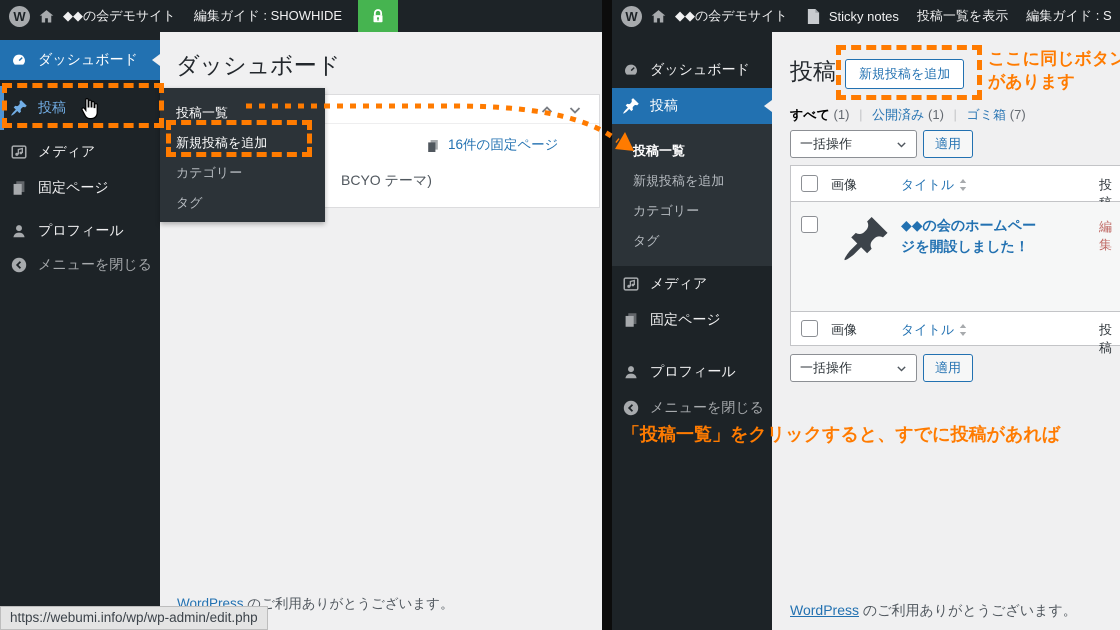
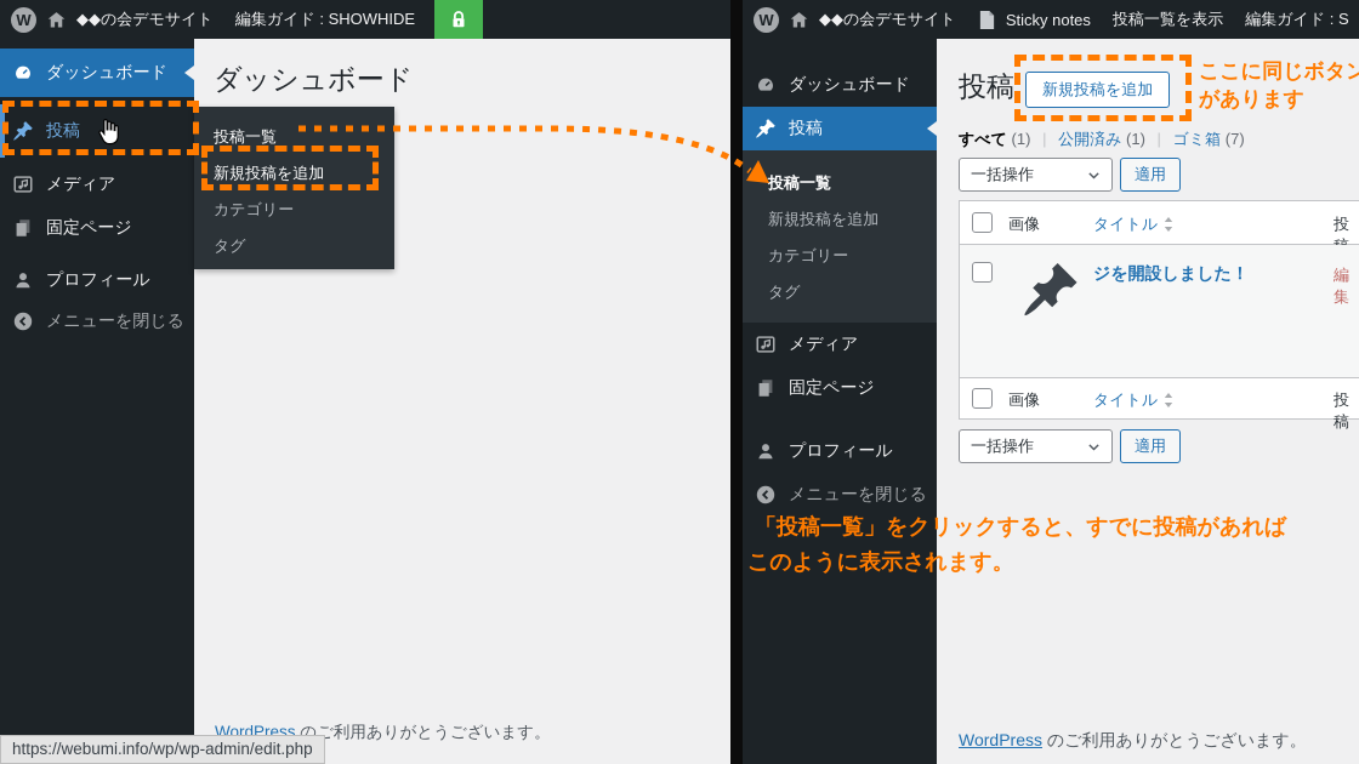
  W
  ◆◆の会デモサイト
  編集ガイド : SHOWHIDE
  ダッシュボード
  投稿
  メディア
  固定ページ
  プロフィール
  メニューを閉じる
  ダッシュボード
- 16件の固定ページ
- BCYO テーマ)
  WordPress のご利用ありがとうございます。
  投稿一覧
  新規投稿を追加
  カテゴリー
  タグ
  W
  ◆◆の会デモサイト
  Sticky notes
  投稿一覧を表示
  編集ガイド : S
  ダッシュボード
  投稿
  投稿一覧
  新規投稿を追加
  カテゴリー
  タグ
  メディア
  固定ページ
  プロフィール
  メニューを閉じる
  投稿
  新規投稿を追加
  ここに同じボタン
  があります
  すべて (1) | 公開済み (1) | ゴミ箱 (7)
  一括操作
  適用
  画像
  タイトル
- ◆◆の会のホームペー
  ジを開設しました！
  編集
  画像
  タイトル
  投稿
  一括操作
  適用
  WordPress のご利用ありがとうございます。
  「投稿一覧」をクリックすると、すでに投稿があれば
+ このように表示されます。
  https://webumi.info/wp/wp-admin/edit.php
